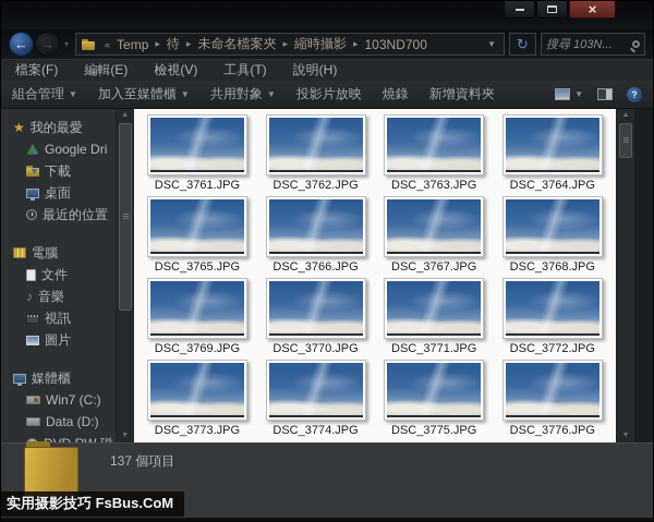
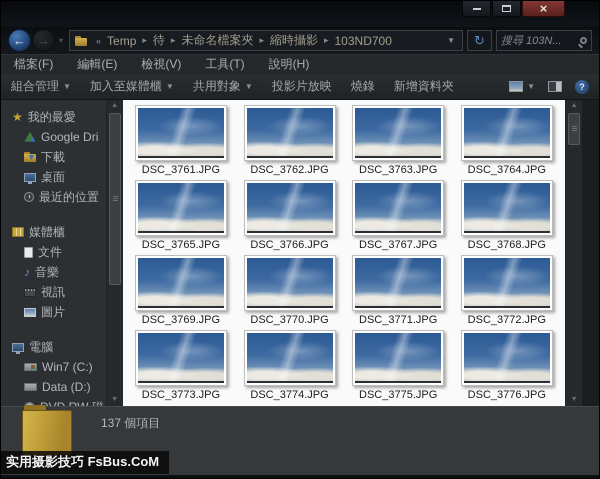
  ×
  ←
  →
  ▾
  «
  Temp
  ▸
  待
  ▸
  未命名檔案夾
  ▸
  縮時攝影
  ▸
  103ND700
  ▼
  ↻
  搜尋 103N...
  檔案(F)
  編輯(E)
  檢視(V)
  工具(T)
  說明(H)
  組合管理
  ▼
  加入至媒體櫃
  ▼
  共用對象
  ▼
  投影片放映
  燒錄
  新增資料夾
  ▼
  ?
  ★
  我的最愛
  Google Dri
  ▼
  下載
  桌面
  最近的位置
- 電腦
+ 媒體櫃
  文件
  ♪
  音樂
  視訊
  圖片
- 媒體櫃
+ 電腦
  Win7 (C:)
  Data (D:)
  DSC_3761.JPG
  DSC_3762.JPG
  DSC_3763.JPG
  DSC_3764.JPG
  DSC_3765.JPG
  DSC_3766.JPG
  DSC_3767.JPG
  DSC_3768.JPG
  DSC_3769.JPG
  DSC_3770.JPG
  DSC_3771.JPG
  DSC_3772.JPG
  DSC_3773.JPG
  DSC_3774.JPG
  DSC_3775.JPG
  DSC_3776.JPG
  137 個項目
  实用摄影技巧 FsBus.CoM
